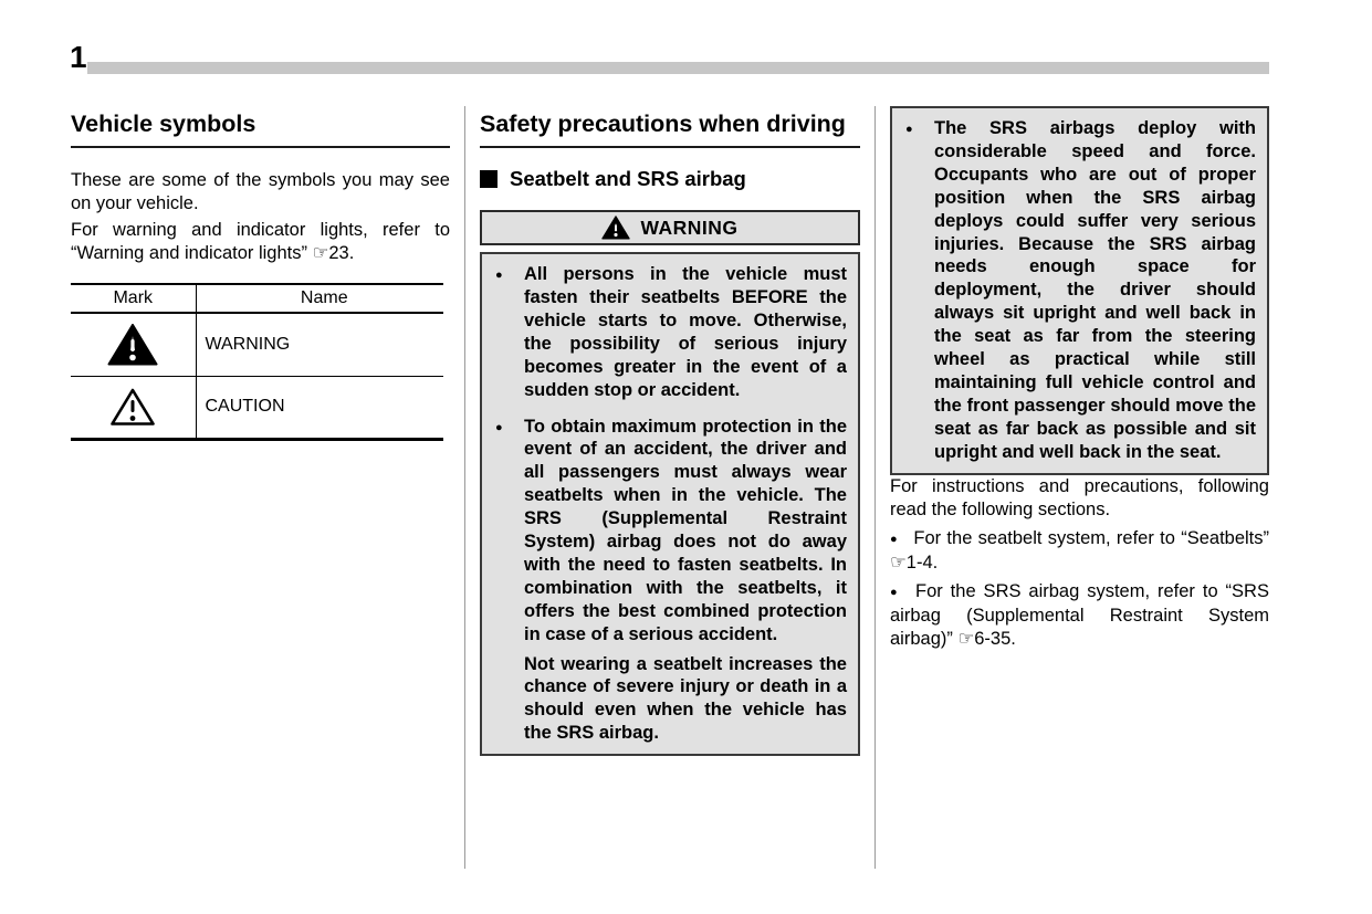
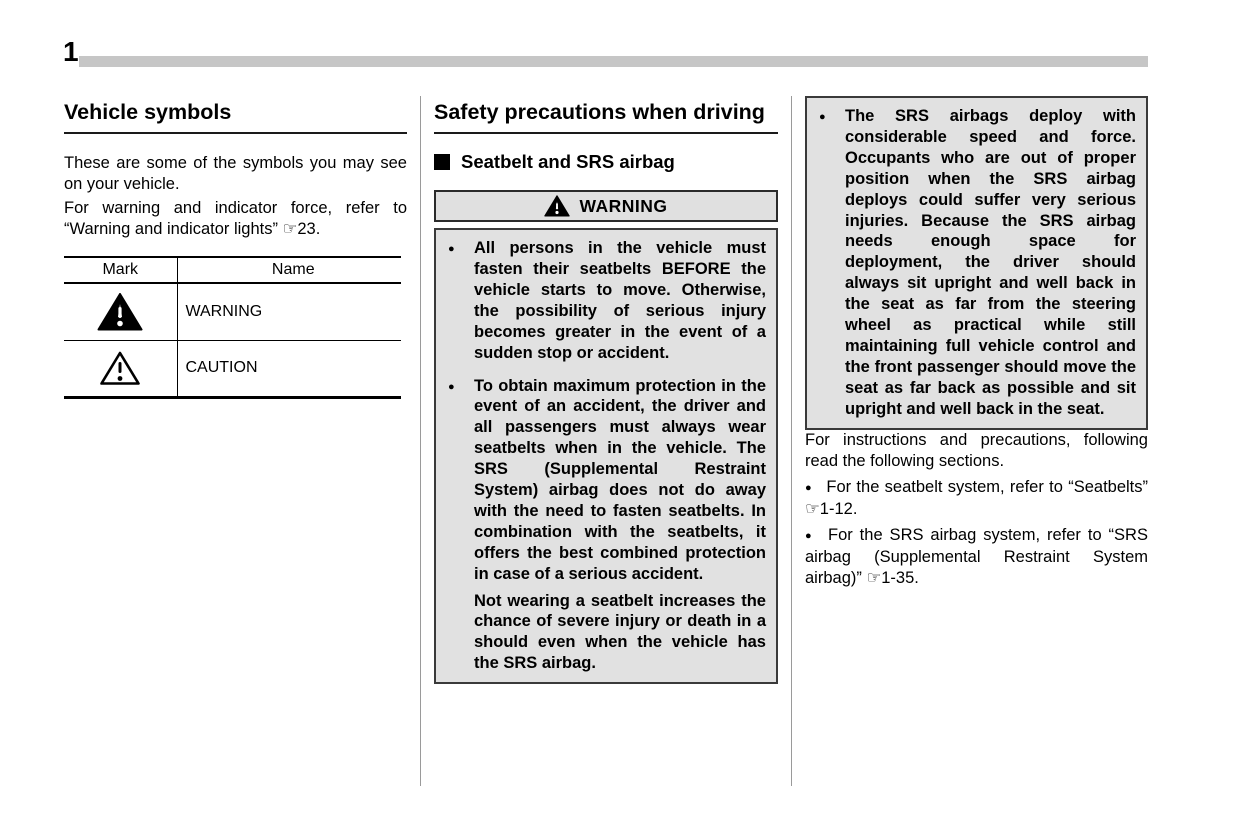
  1
  Vehicle symbols
  These are some of the symbols you may see on your vehicle.
- For warning and indicator lights, refer to “Warning and indicator lights” ☞23.
+ For warning and indicator force, refer to “Warning and indicator lights” ☞23.
  Mark	Name
  	WARNING
  	CAUTION
  Safety precautions when driving
  Seatbelt and SRS airbag
  WARNING
  ●
  All persons in the vehicle must fasten their seatbelts BEFORE the vehicle starts to move. Otherwise, the possibility of serious injury becomes greater in the event of a sudden stop or accident.
  ●
  To obtain maximum protection in the event of an accident, the driver and all passengers must always wear seatbelts when in the vehicle. The SRS (Supplemental Restraint System) airbag does not do away with the need to fasten seatbelts. In combination with the seatbelts, it offers the best combined protection in case of a serious accident.
  Not wearing a seatbelt increases the chance of severe injury or death in a should even when the vehicle has the SRS airbag.
  ●
  The SRS airbags deploy with considerable speed and force. Occupants who are out of proper position when the SRS airbag deploys could suffer very serious injuries. Because the SRS airbag needs enough space for deployment, the driver should always sit upright and well back in the seat as far from the steering wheel as practical while still maintaining full vehicle control and the front passenger should move the seat as far back as possible and sit upright and well back in the seat.
  For instructions and precautions, following read the following sections.
- ● For the seatbelt system, refer to “Seatbelts” ☞1-4.
+ ● For the seatbelt system, refer to “Seatbelts” ☞1-12.
- ● For the SRS airbag system, refer to “SRS airbag (Supplemental Restraint System airbag)” ☞6-35.
+ ● For the SRS airbag system, refer to “SRS airbag (Supplemental Restraint System airbag)” ☞1-35.
